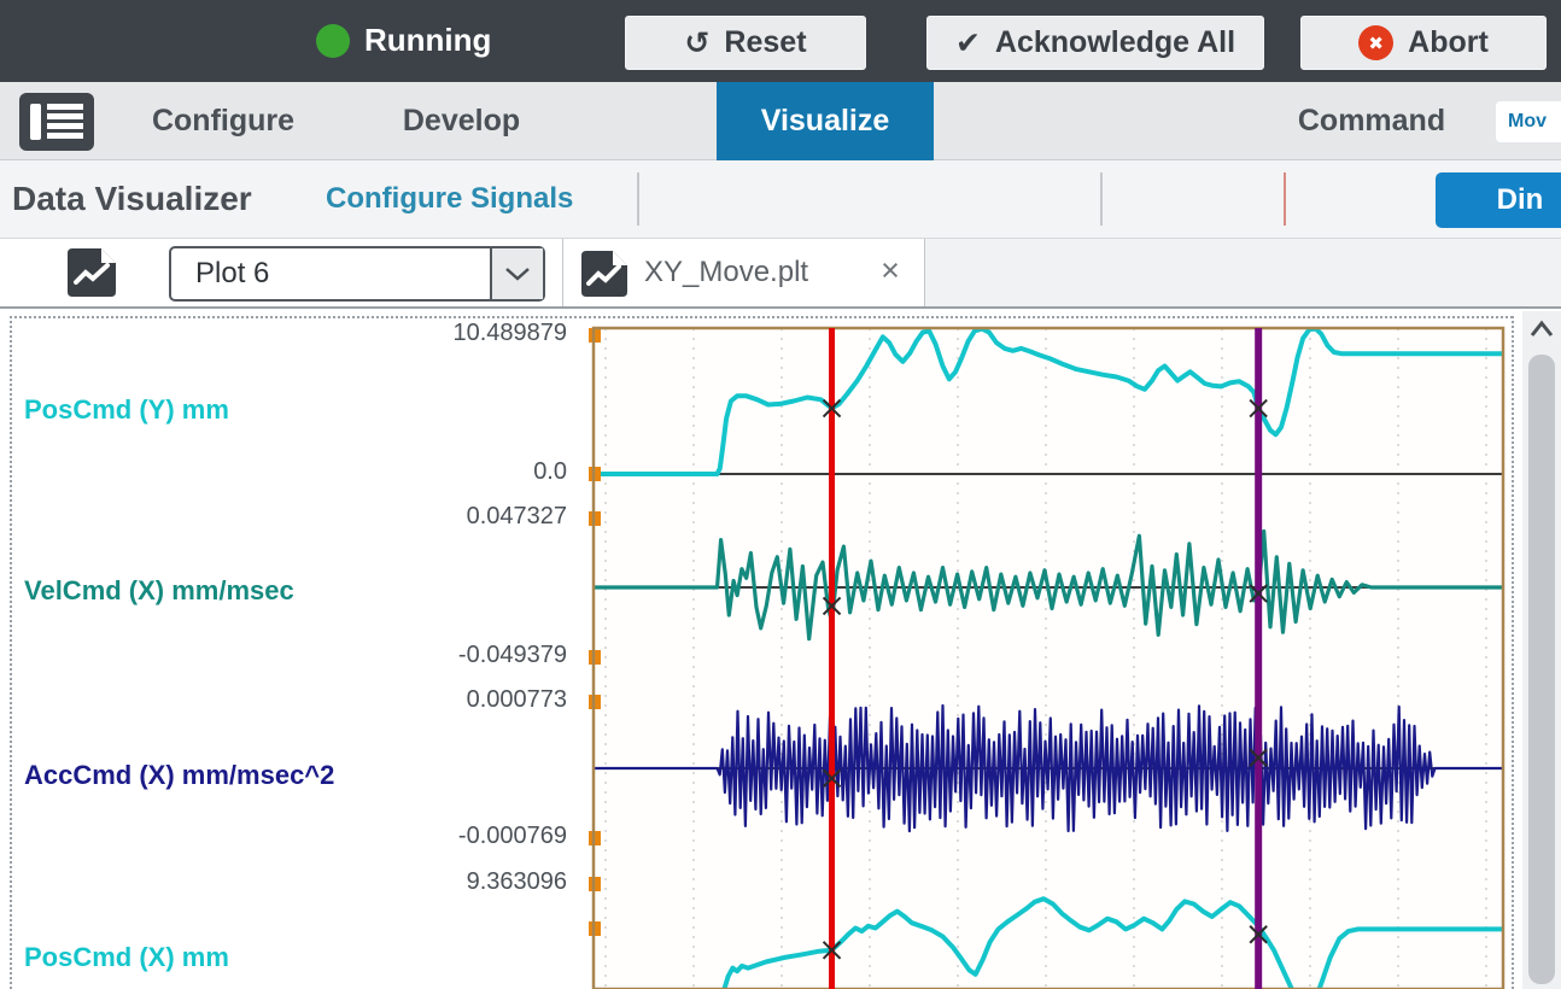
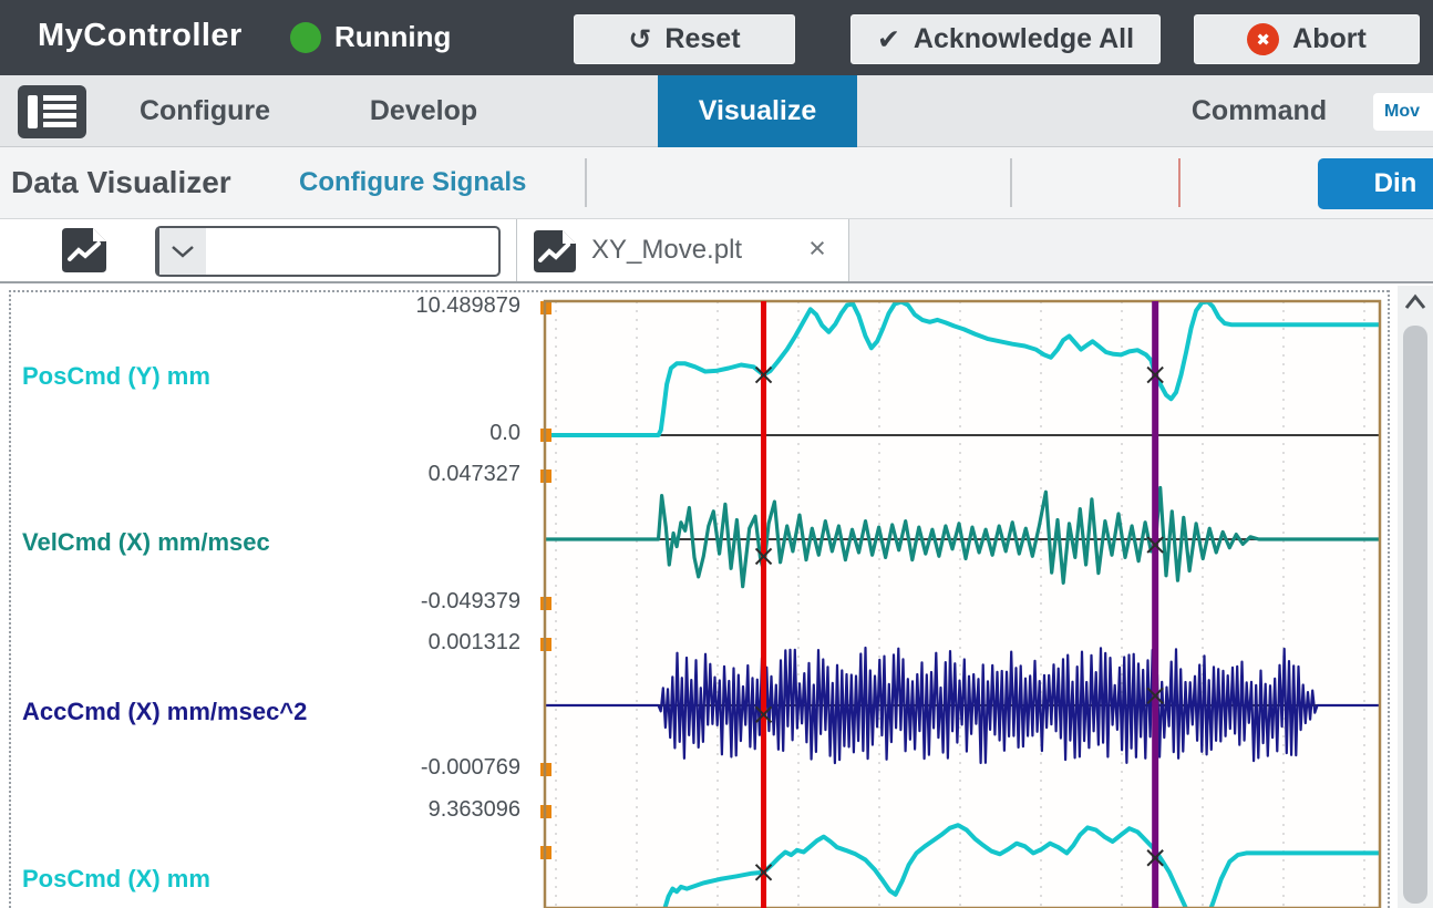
+ MyController
  Running
  ↺
  Reset
  ✔
  Acknowledge All
  ✖
  Abort
  Configure
  Develop
  Visualize
  Command
  Mov
  Data Visualizer
  Configure Signals
  Din
- Plot 6
  XY_Move.plt
  ×
  PosCmd (Y) mm
  10.489879
  0.0
  VelCmd (X) mm/msec
  0.047327
  -0.049379
  AccCmd (X) mm/msec^2
- 0.000773
+ 0.001312
  -0.000769
  PosCmd (X) mm
  9.363096
